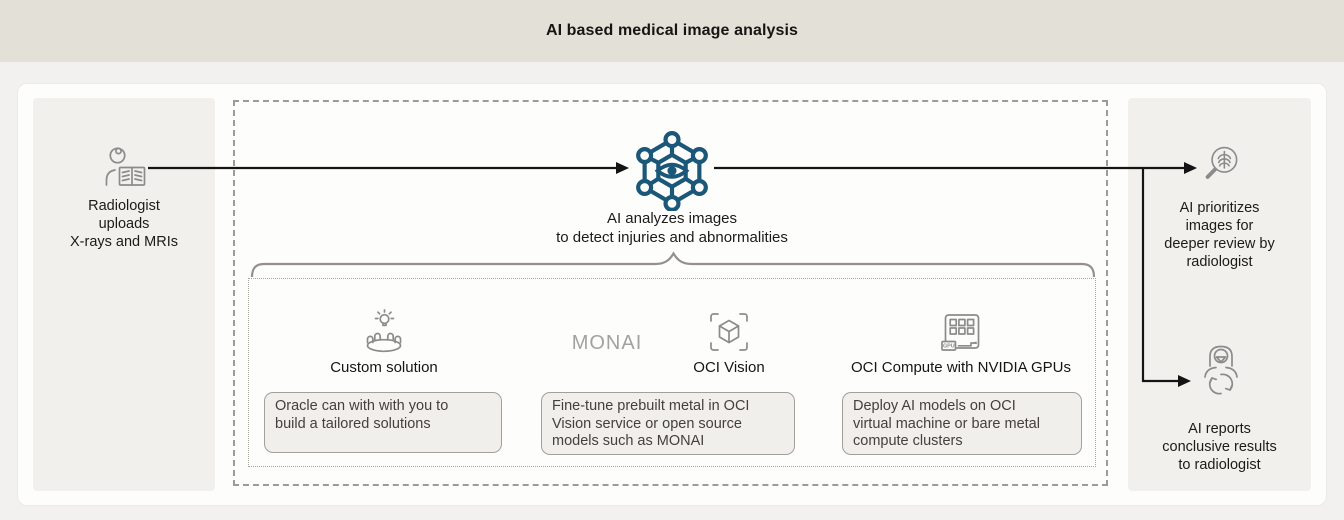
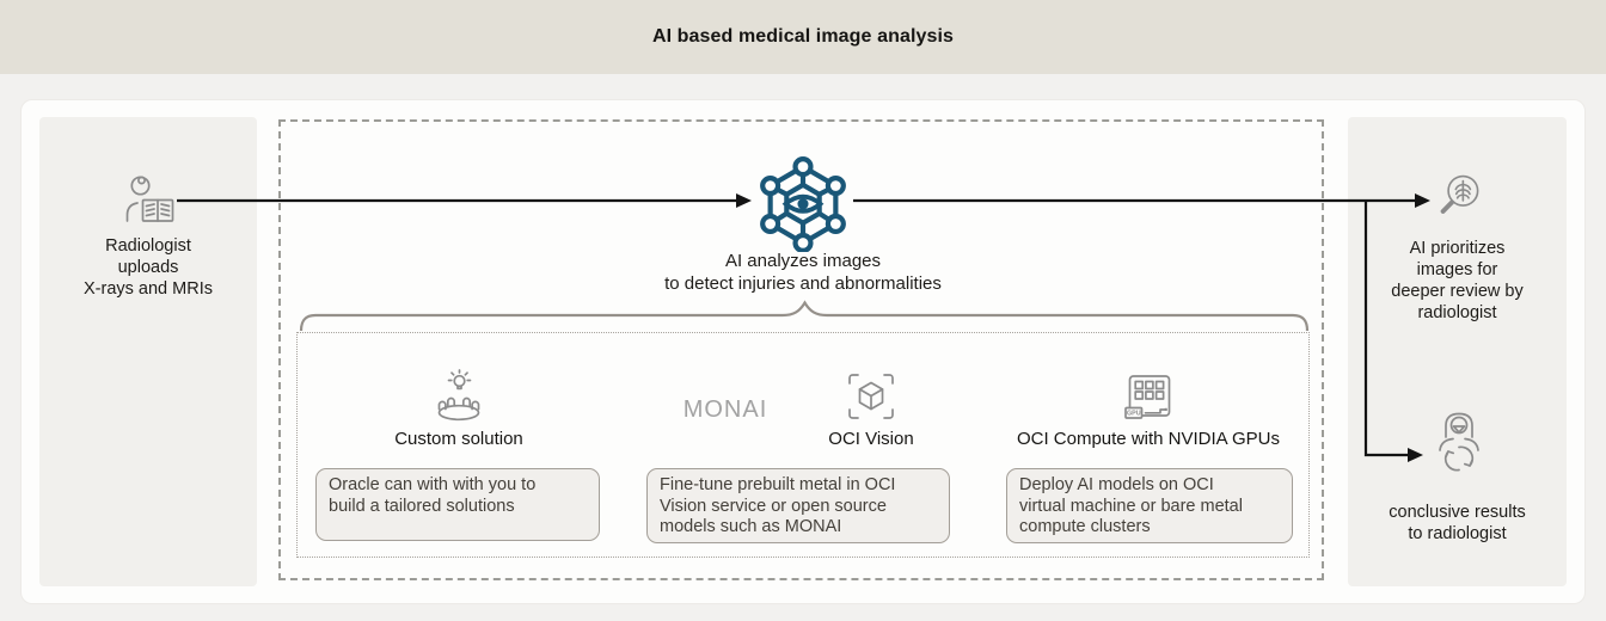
  AI based medical image analysis
  Radiologist
  uploads
  X-rays and MRIs
  AI analyzes images
  to detect injuries and abnormalities
  Custom solution
  Oracle can with with you to
  build a tailored solutions
  MONAI
  OCI Vision
  Fine-tune prebuilt metal in OCI
  Vision service or open source
  models such as MONAI
  OCI Compute with NVIDIA GPUs
  Deploy AI models on OCI
  virtual machine or bare metal
  compute clusters
  AI prioritizes
  images for
  deeper review by
  radiologist
- AI reports
  conclusive results
  to radiologist
